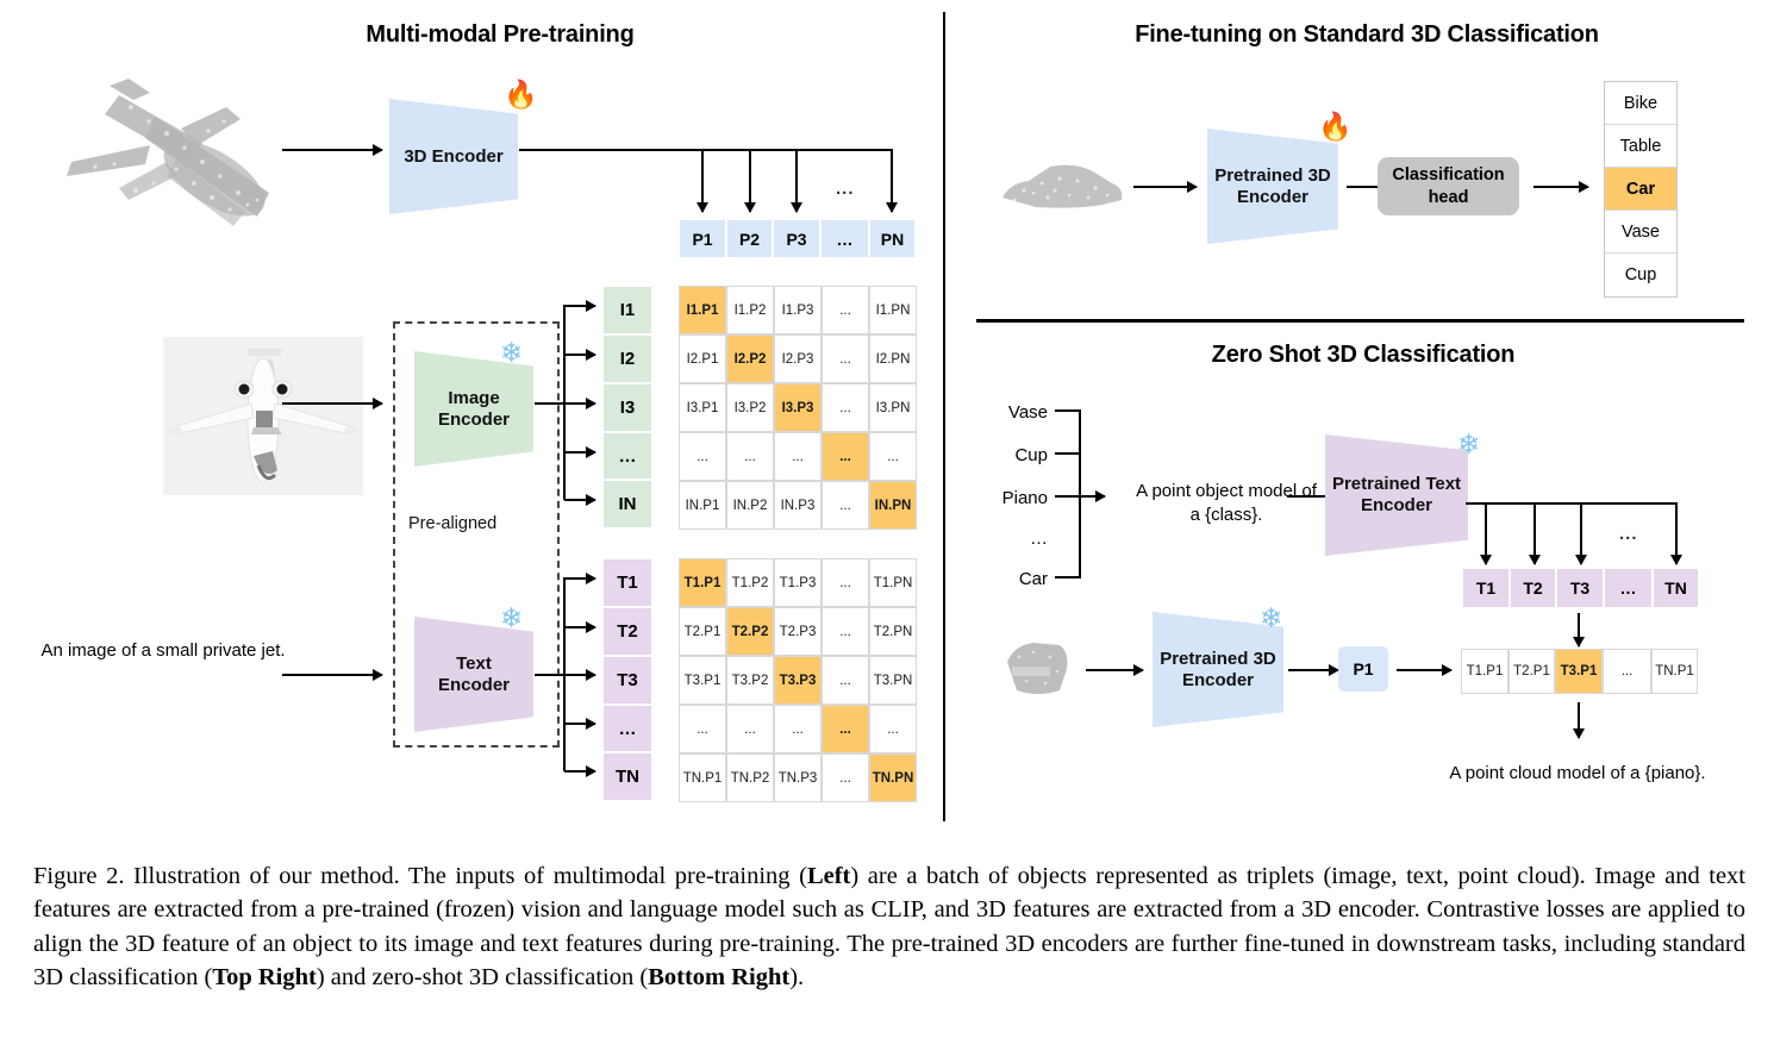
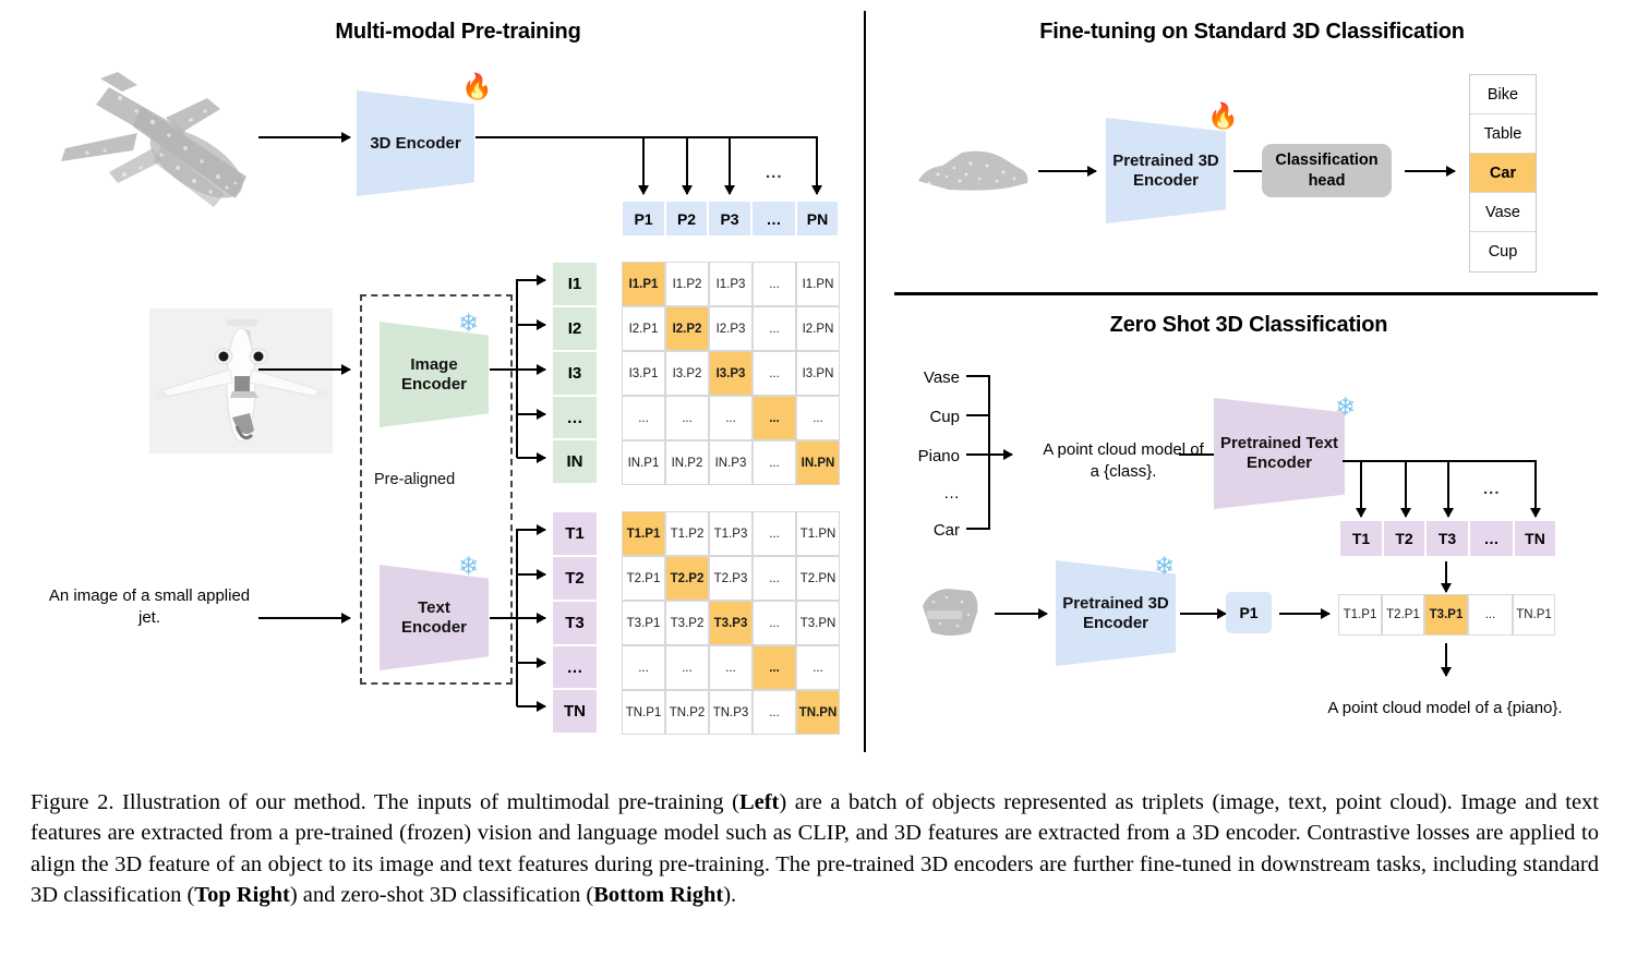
  Multi-modal Pre-training
  3D Encoder
  🔥
  ...
  P1
  P2
  P3
  …
  PN
  Pre-aligned
  Image
  Encoder
  ❄
  Text
  Encoder
  ❄
- An image of a small private jet.
+ An image of a small applied jet.
  I1
  I2
  I3
  …
  IN
  I1.P1
  I1.P2
  I1.P3
  ...
  I1.PN
  I2.P1
  I2.P2
  I2.P3
  ...
  I2.PN
  I3.P1
  I3.P2
  I3.P3
  ...
  I3.PN
  ...
  ...
  ...
  ...
  ...
  IN.P1
  IN.P2
  IN.P3
  ...
  IN.PN
  T1
  T2
  T3
  …
  TN
  T1.P1
  T1.P2
  T1.P3
  ...
  T1.PN
  T2.P1
  T2.P2
  T2.P3
  ...
  T2.PN
  T3.P1
  T3.P2
  T3.P3
  ...
  T3.PN
  ...
  ...
  ...
  ...
  ...
  TN.P1
  TN.P2
  TN.P3
  ...
  TN.PN
  Fine-tuning on Standard 3D Classification
  Pretrained 3D
  Encoder
  🔥
  Classification
  head
  Bike
  Table
  Car
  Vase
  Cup
  Zero Shot 3D Classification
  Vase
  Cup
  Piano
  …
  Car
- A point object model of
+ A point cloud model of
  a {class}.
  Pretrained Text
  Encoder
  ❄
  ...
  T1
  T2
  T3
  …
  TN
  Pretrained 3D
  Encoder
  ❄
  P1
  T1.P1
  T2.P1
  T3.P1
  ...
  TN.P1
  A point cloud model of a {piano}.
  Figure 2. Illustration of our method. The inputs of multimodal pre-training (Left) are a batch of objects represented as triplets (image, text, point cloud). Image and text features are extracted from a pre-trained (frozen) vision and language model such as CLIP, and 3D features are extracted from a 3D encoder. Contrastive losses are applied to align the 3D feature of an object to its image and text features during pre-training. The pre-trained 3D encoders are further fine-tuned in downstream tasks, including standard 3D classification (Top Right) and zero-shot 3D classification (Bottom Right).
